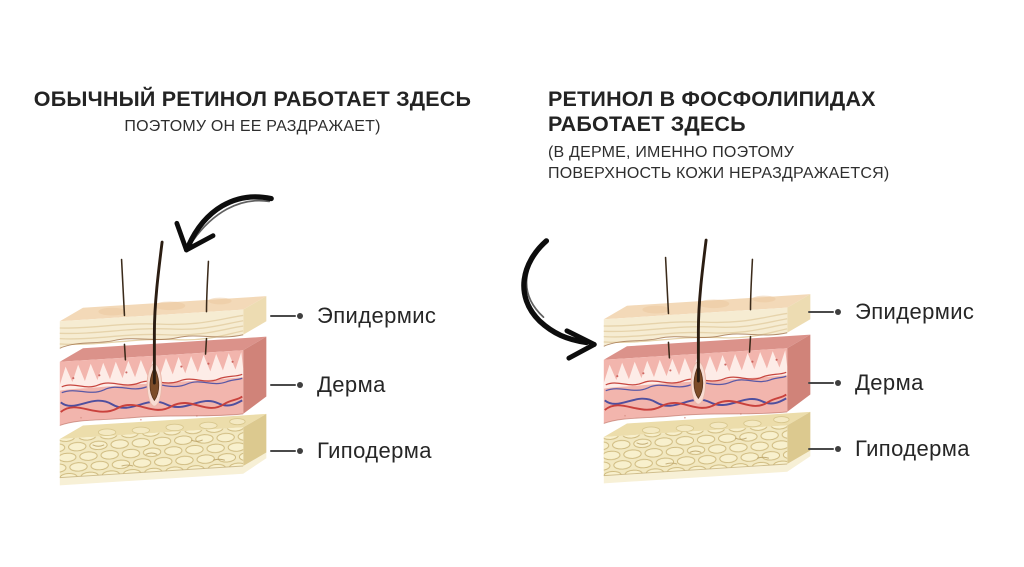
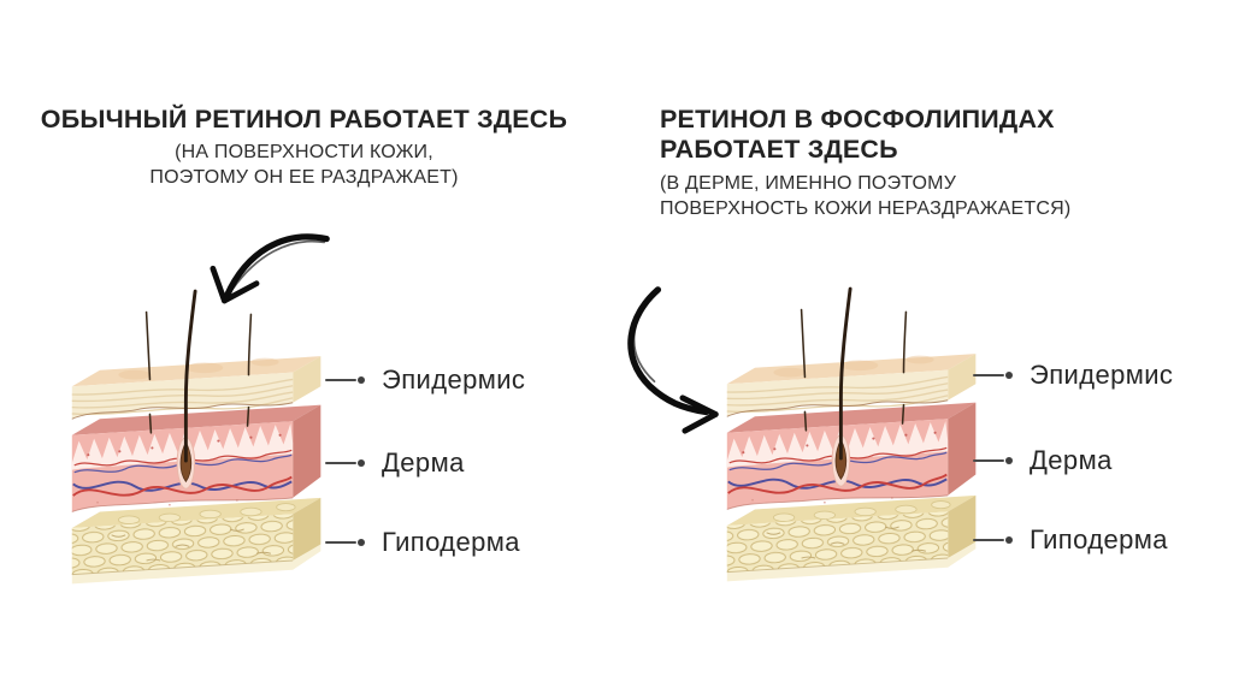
  ОБЫЧНЫЙ РЕТИНОЛ РАБОТАЕТ ЗДЕСЬ
+ (НА ПОВЕРХНОСТИ КОЖИ,
  ПОЭТОМУ ОН ЕЕ РАЗДРАЖАЕТ)
  Эпидермис
  Дерма
  Гиподерма
  РЕТИНОЛ В ФОСФОЛИПИДАХ
  РАБОТАЕТ ЗДЕСЬ
  (В ДЕРМЕ, ИМЕННО ПОЭТОМУ
  ПОВЕРХНОСТЬ КОЖИ НЕРАЗДРАЖАЕТСЯ)
  Эпидермис
  Дерма
  Гиподерма
